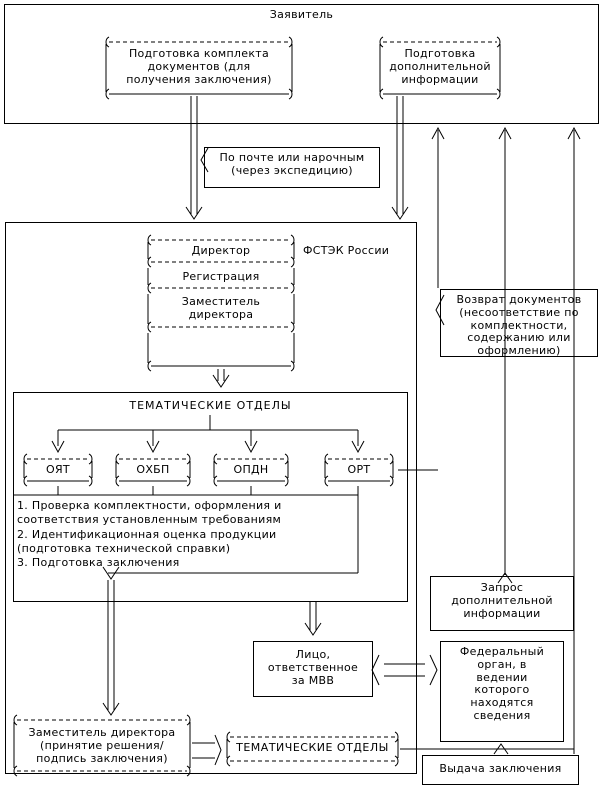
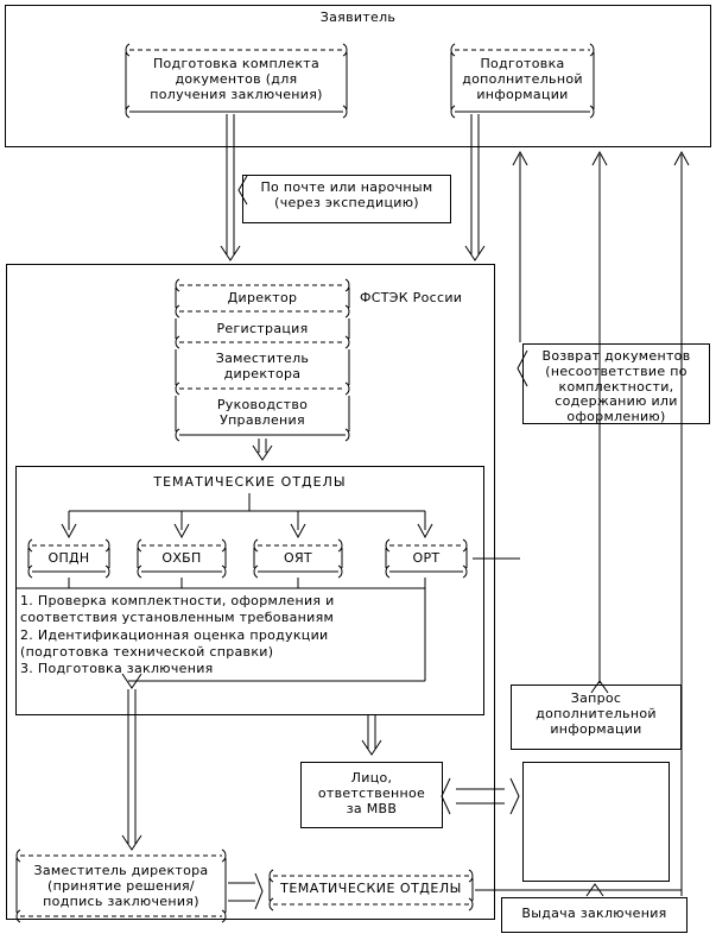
  Заявитель
  Подготовка комплекта
  документов (для
  получения заключения)
  Подготовка
  дополнительной
  информации
  По почте или нарочным
  (через экспедицию)
  ФСТЭК России
  Директор
  Регистрация
  Заместитель
  директора
+ Руководство
+ Управления
  ТЕМАТИЧЕСКИЕ ОТДЕЛЫ
- ОЯТ
+ ОПДН
  ОХБП
- ОПДН
+ ОЯТ
  ОРТ
  1. Проверка комплектности, оформления и
  соответствия установленным требованиям
  2. Идентификационная оценка продукции
  (подготовка технической справки)
  3. Подготовка заключения
  Лицо,
  ответственное
  за МВВ
  Заместитель директора
  (принятие решения/
  подпись заключения)
  ТЕМАТИЧЕСКИЕ ОТДЕЛЫ
  Возврат документов
  (несоответствие по
  комплектности,
  содержанию или
  офомлению)
  Запрос
  дополнительной
  информации
- Федеральный
- орган, в
- ведении
- которого
- находятся
- сведения
  Выдача заключения
